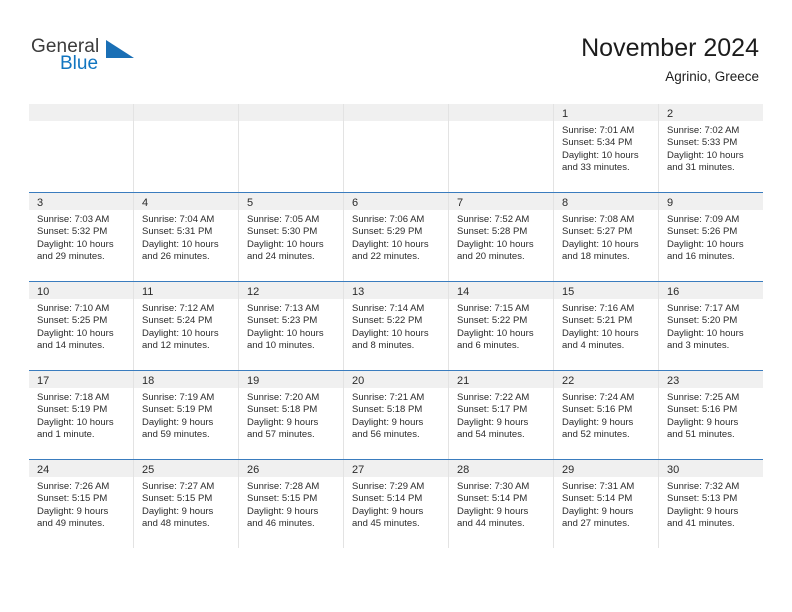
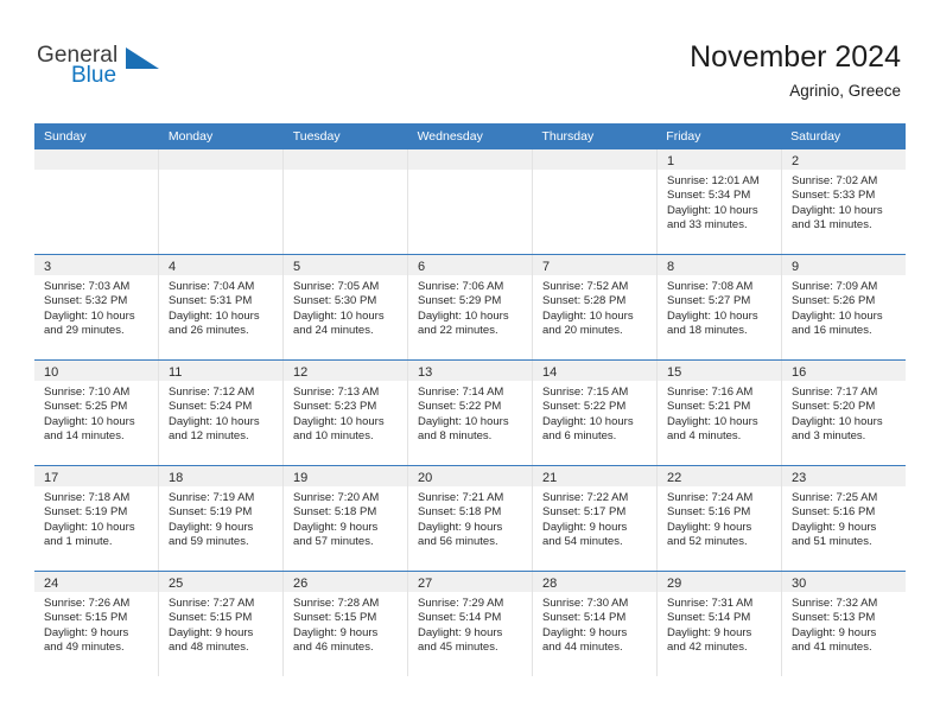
  General
  Blue
  November 2024
  Agrinio, Greece
+ Sunday
+ Monday
+ Tuesday
+ Wednesday
+ Thursday
+ Friday
+ Saturday
  1
- Sunrise: 7:01 AM
+ Sunrise: 12:01 AM
  Sunset: 5:34 PM
  Daylight: 10 hours
  and 33 minutes.
  2
  Sunrise: 7:02 AM
  Sunset: 5:33 PM
  Daylight: 10 hours
  and 31 minutes.
  3
  Sunrise: 7:03 AM
  Sunset: 5:32 PM
  Daylight: 10 hours
  and 29 minutes.
  4
  Sunrise: 7:04 AM
  Sunset: 5:31 PM
  Daylight: 10 hours
  and 26 minutes.
  5
  Sunrise: 7:05 AM
  Sunset: 5:30 PM
  Daylight: 10 hours
  and 24 minutes.
  6
  Sunrise: 7:06 AM
  Sunset: 5:29 PM
  Daylight: 10 hours
  and 22 minutes.
  7
  Sunrise: 7:52 AM
  Sunset: 5:28 PM
  Daylight: 10 hours
  and 20 minutes.
  8
  Sunrise: 7:08 AM
  Sunset: 5:27 PM
  Daylight: 10 hours
  and 18 minutes.
  9
  Sunrise: 7:09 AM
  Sunset: 5:26 PM
  Daylight: 10 hours
  and 16 minutes.
  10
  Sunrise: 7:10 AM
  Sunset: 5:25 PM
  Daylight: 10 hours
  and 14 minutes.
  11
  Sunrise: 7:12 AM
  Sunset: 5:24 PM
  Daylight: 10 hours
  and 12 minutes.
  12
  Sunrise: 7:13 AM
  Sunset: 5:23 PM
  Daylight: 10 hours
  and 10 minutes.
  13
  Sunrise: 7:14 AM
  Sunset: 5:22 PM
  Daylight: 10 hours
  and 8 minutes.
  14
  Sunrise: 7:15 AM
  Sunset: 5:22 PM
  Daylight: 10 hours
  and 6 minutes.
  15
  Sunrise: 7:16 AM
  Sunset: 5:21 PM
  Daylight: 10 hours
  and 4 minutes.
  16
  Sunrise: 7:17 AM
  Sunset: 5:20 PM
  Daylight: 10 hours
  and 3 minutes.
  17
  Sunrise: 7:18 AM
  Sunset: 5:19 PM
  Daylight: 10 hours
  and 1 minute.
  18
  Sunrise: 7:19 AM
  Sunset: 5:19 PM
  Daylight: 9 hours
  and 59 minutes.
  19
  Sunrise: 7:20 AM
  Sunset: 5:18 PM
  Daylight: 9 hours
  and 57 minutes.
  20
  Sunrise: 7:21 AM
  Sunset: 5:18 PM
  Daylight: 9 hours
  and 56 minutes.
  21
  Sunrise: 7:22 AM
  Sunset: 5:17 PM
  Daylight: 9 hours
  and 54 minutes.
  22
  Sunrise: 7:24 AM
  Sunset: 5:16 PM
  Daylight: 9 hours
  and 52 minutes.
  23
  Sunrise: 7:25 AM
  Sunset: 5:16 PM
  Daylight: 9 hours
  and 51 minutes.
  24
  Sunrise: 7:26 AM
  Sunset: 5:15 PM
  Daylight: 9 hours
  and 49 minutes.
  25
  Sunrise: 7:27 AM
  Sunset: 5:15 PM
  Daylight: 9 hours
  and 48 minutes.
  26
  Sunrise: 7:28 AM
  Sunset: 5:15 PM
  Daylight: 9 hours
  and 46 minutes.
  27
  Sunrise: 7:29 AM
  Sunset: 5:14 PM
  Daylight: 9 hours
  and 45 minutes.
  28
  Sunrise: 7:30 AM
  Sunset: 5:14 PM
  Daylight: 9 hours
  and 44 minutes.
  29
  Sunrise: 7:31 AM
  Sunset: 5:14 PM
  Daylight: 9 hours
- and 27 minutes.
+ and 42 minutes.
  30
  Sunrise: 7:32 AM
  Sunset: 5:13 PM
  Daylight: 9 hours
  and 41 minutes.
